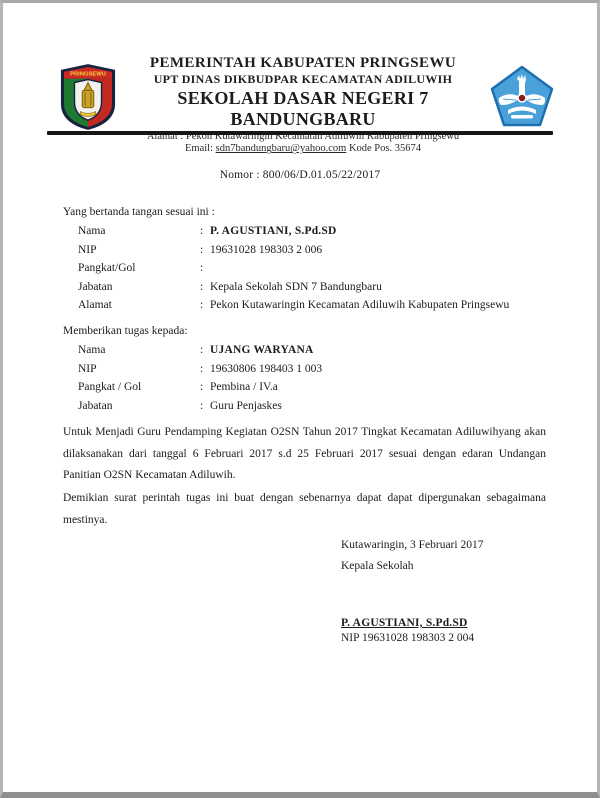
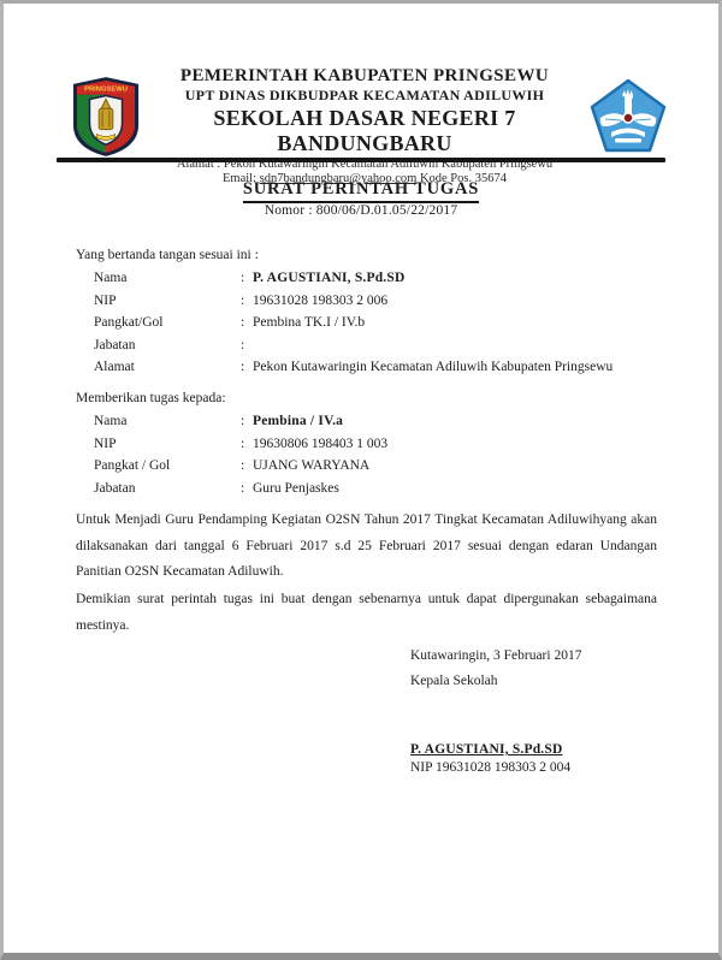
  PEMERINTAH KABUPATEN PRINGSEWU
  UPT DINAS DIKBUDPAR KECAMATAN ADILUWIH
  SEKOLAH DASAR NEGERI 7 BANDUNGBARU
  Alamat : Pekon Kutawaringin Kecamatan Adiluwih Kabupaten Pringsewu
  Email: sdn7bandungbaru@yahoo.com Kode Pos. 35674
+ SURAT PERINTAH TUGAS
  Nomor : 800/06/D.01.05/22/2017
  Yang bertanda tangan sesuai ini :
  Nama
  :
  P. AGUSTIANI, S.Pd.SD
  NIP
  :
  19631028 198303 2 006
  Pangkat/Gol
  :
+ Pembina TK.I / IV.b
  Jabatan
  :
- Kepala Sekolah SDN 7 Bandungbaru
  Alamat
  :
  Pekon Kutawaringin Kecamatan Adiluwih Kabupaten Pringsewu
  Memberikan tugas kepada:
  Nama
  :
- UJANG WARYANA
+ Pembina / IV.a
  NIP
  :
  19630806 198403 1 003
  Pangkat / Gol
  :
- Pembina / IV.a
+ UJANG WARYANA
  Jabatan
  :
  Guru Penjaskes
  Untuk Menjadi Guru Pendamping Kegiatan O2SN Tahun 2017 Tingkat Kecamatan Adiluwihyang akan dilaksanakan dari tanggal 6 Februari 2017 s.d 25 Februari 2017 sesuai dengan edaran Undangan Panitian O2SN Kecamatan Adiluwih.
- Demikian surat perintah tugas ini buat dengan sebenarnya dapat dapat dipergunakan sebagaimana mestinya.
+ Demikian surat perintah tugas ini buat dengan sebenarnya untuk dapat dipergunakan sebagaimana mestinya.
  Kutawaringin, 3 Februari 2017
  Kepala Sekolah
  P. AGUSTIANI, S.Pd.SD
  NIP 19631028 198303 2 004
